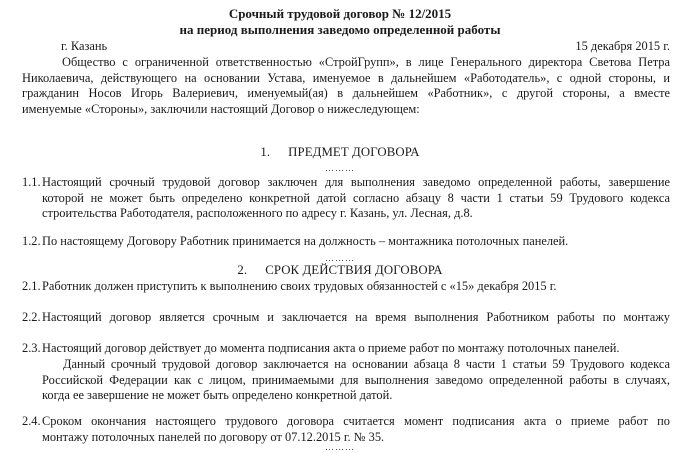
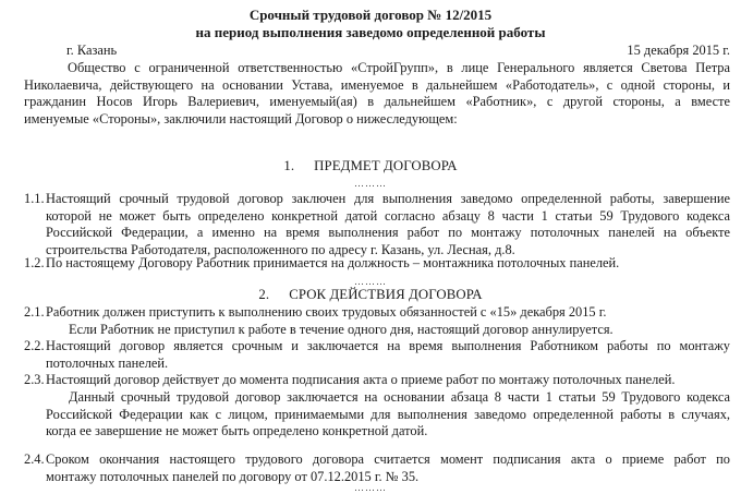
  Срочный трудовой договор № 12/2015
  на период выполнения заведомо определенной работы
  г. Казань
  15 декабря 2015 г.
- Общество с ограниченной ответственностью «СтройГрупп», в лице Генерального директора Светова Петра
+ Общество с ограниченной ответственностью «СтройГрупп», в лице Генерального является Светова Петра
  Николаевича, действующего на основании Устава, именуемое в дальнейшем «Работодатель», с одной стороны, и
  гражданин Носов Игорь Валериевич, именуемый(ая) в дальнейшем «Работник», с другой стороны, а вместе
  именуемые «Стороны», заключили настоящий Договор о нижеследующем:
  1. ПРЕДМЕТ ДОГОВОРА
  ………
  1.1.
  Настоящий срочный трудовой договор заключен для выполнения заведомо определенной работы, завершение
  которой не может быть определено конкретной датой согласно абзацу 8 части 1 статьи 59 Трудового кодекса
+ Российской Федерации, а именно на время выполнения работ по монтажу потолочных панелей на объекте
  строительства Работодателя, расположенного по адресу г. Казань, ул. Лесная, д.8.
  1.2.
  По настоящему Договору Работник принимается на должность – монтажника потолочных панелей.
  ………
  2. СРОК ДЕЙСТВИЯ ДОГОВОРА
  2.1.
  Работник должен приступить к выполнению своих трудовых обязанностей с «15» декабря 2015 г.
+ Если Работник не приступил к работе в течение одного дня, настоящий договор аннулируется.
  2.2.
  Настоящий договор является срочным и заключается на время выполнения Работником работы по монтажу
+ потолочных панелей.
  2.3.
  Настоящий договор действует до момента подписания акта о приеме работ по монтажу потолочных панелей.
  Данный срочный трудовой договор заключается на основании абзаца 8 части 1 статьи 59 Трудового кодекса
  Российской Федерации как с лицом, принимаемыми для выполнения заведомо определенной работы в случаях,
  когда ее завершение не может быть определено конкретной датой.
  2.4.
  Сроком окончания настоящего трудового договора считается момент подписания акта о приеме работ по
  монтажу потолочных панелей по договору от 07.12.2015 г. № 35.
  ………
